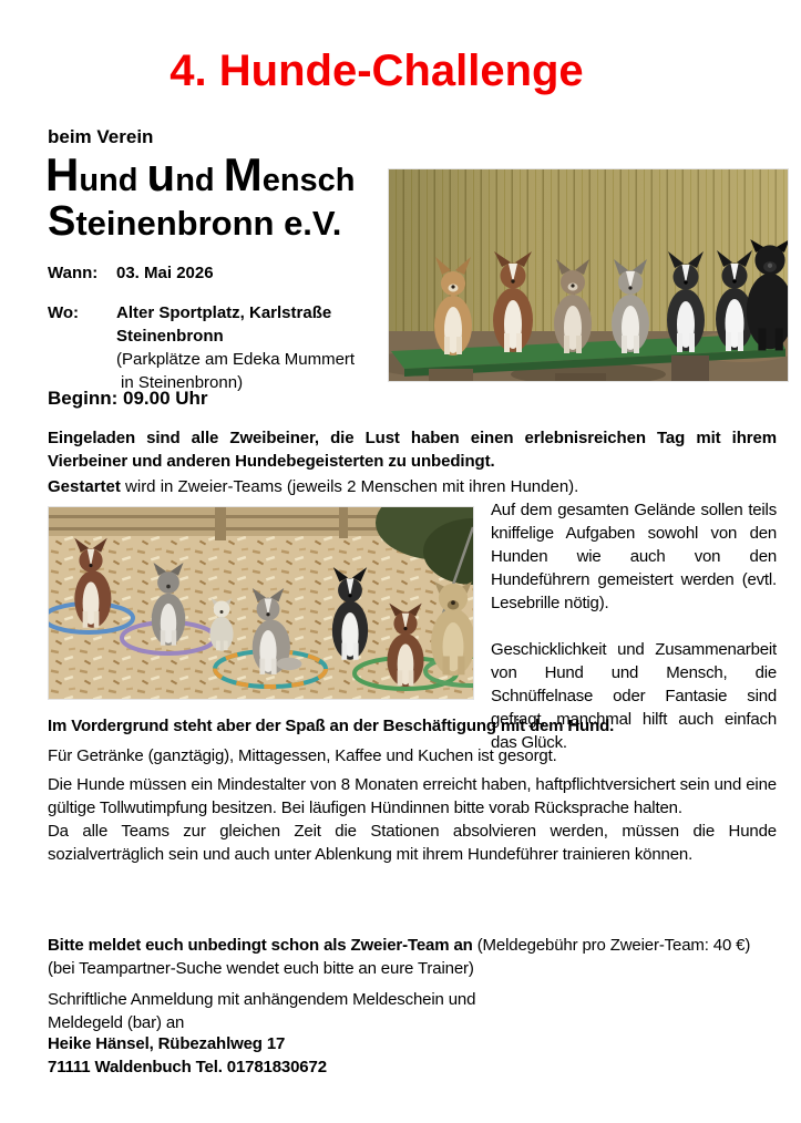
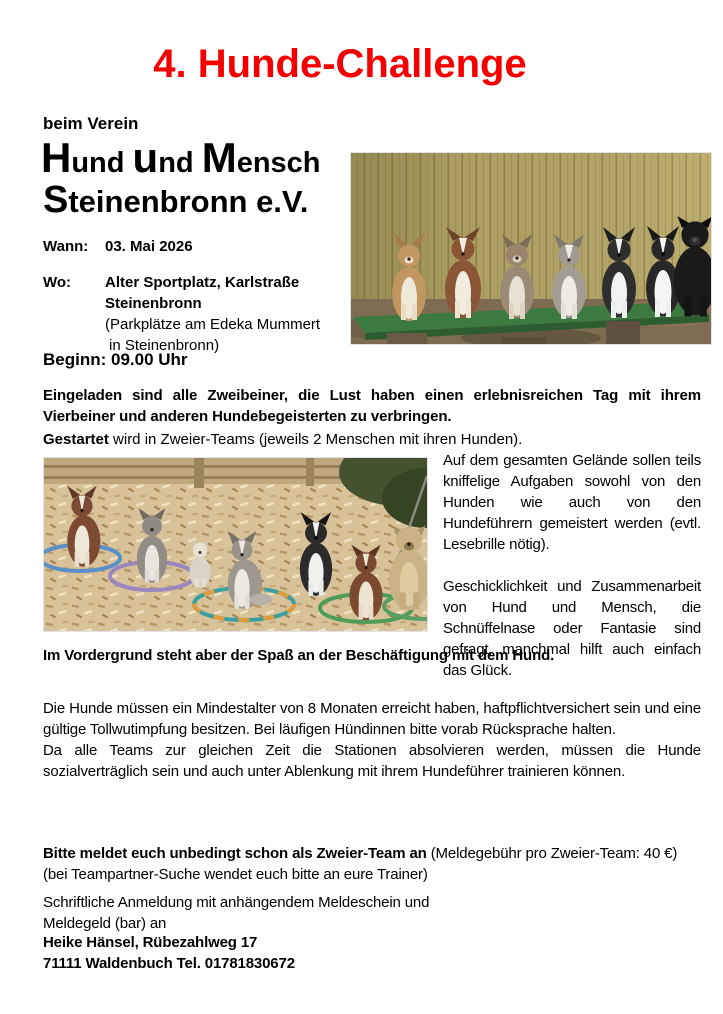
  4. Hunde-Challenge
  beim Verein
  Hund und Mensch
  Steinenbronn e.V.
  Wann:
  03. Mai 2026
  Wo:
  Alter Sportplatz, Karlstraße
  Steinenbronn
  (Parkplätze am Edeka Mummert
  in Steinenbronn)
  Beginn: 09.00 Uhr
- Eingeladen sind alle Zweibeiner, die Lust haben einen erlebnisreichen Tag mit ihrem Vierbeiner und anderen Hundebegeisterten zu unbedingt.
+ Eingeladen sind alle Zweibeiner, die Lust haben einen erlebnisreichen Tag mit ihrem Vierbeiner und anderen Hundebegeisterten zu verbringen.
  Gestartet wird in Zweier-Teams (jeweils 2 Menschen mit ihren Hunden).
  Auf dem gesamten Gelände sollen teils kniffelige Aufgaben sowohl von den Hunden wie auch von den Hundeführern gemeistert werden (evtl. Lesebrille nötig).
  Geschicklichkeit und Zusammenarbeit von Hund und Mensch, die Schnüffelnase oder Fantasie sind gefragt, manchmal hilft auch einfach das Glück.
  Im Vordergrund steht aber der Spaß an der Beschäftigung mit dem Hund.
- Für Getränke (ganztägig), Mittagessen, Kaffee und Kuchen ist gesorgt.
  Die Hunde müssen ein Mindestalter von 8 Monaten erreicht haben, haftpflichtversichert sein und eine gültige Tollwutimpfung besitzen. Bei läufigen Hündinnen bitte vorab Rücksprache halten.
  Da alle Teams zur gleichen Zeit die Stationen absolvieren werden, müssen die Hunde sozialverträglich sein und auch unter Ablenkung mit ihrem Hundeführer trainieren können.
  Bitte meldet euch unbedingt schon als Zweier-Team an (Meldegebühr pro Zweier-Team: 40 €)
  (bei Teampartner-Suche wendet euch bitte an eure Trainer)
  Schriftliche Anmeldung mit anhängendem Meldeschein und
  Meldegeld (bar) an
  Heike Hänsel, Rübezahlweg 17
  71111 Waldenbuch Tel. 01781830672
